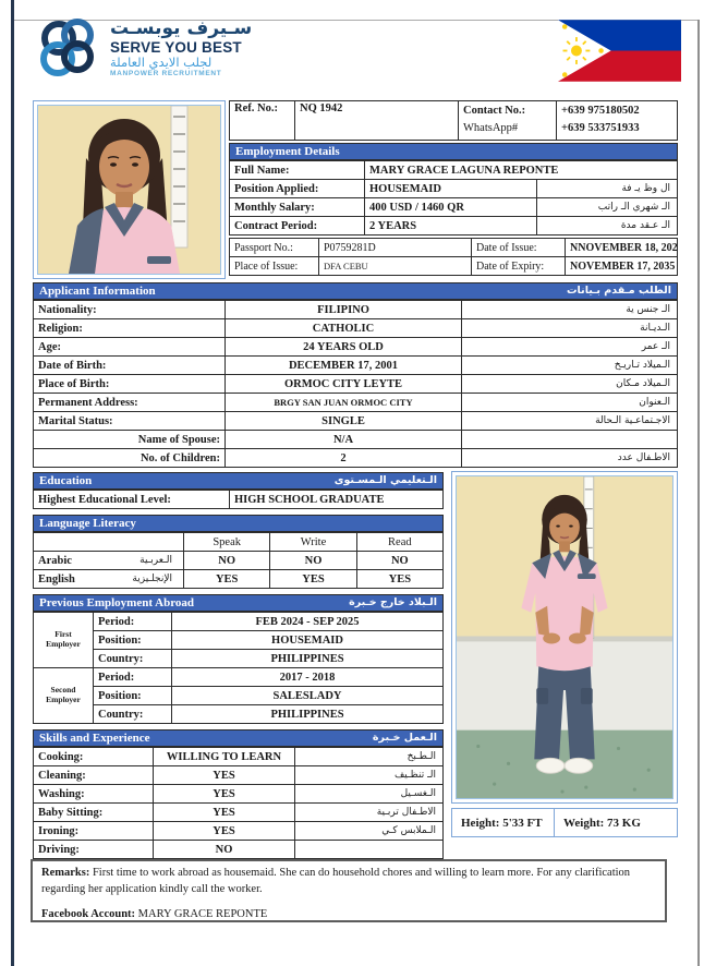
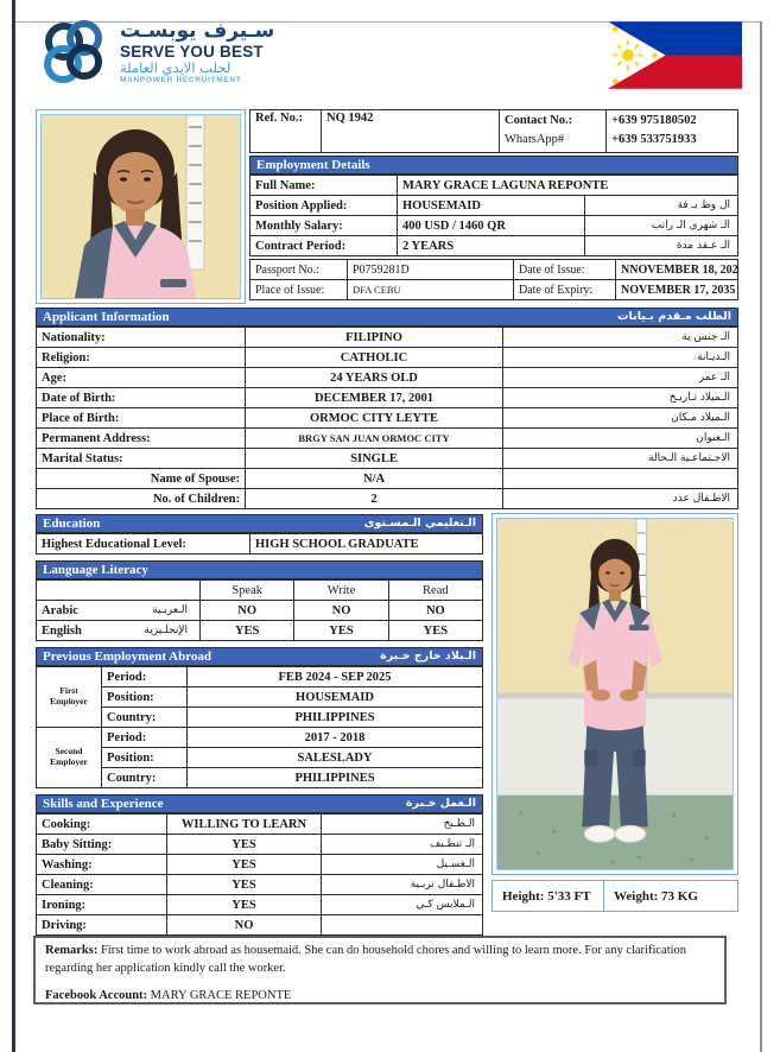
  سـيرف يوبسـت
  SERVE YOU BEST
  لجلب الايدي العاملة
  Ref. No.:	NQ 1942	Contact No.: WhatsApp#	+639 975180502 +639 533751933
  Employment Details
  Full Name:	MARY GRACE LAGUNA REPONTE
  Position Applied:	HOUSEMAID	ال وظ يـ فة
  Monthly Salary:	400 USD / 1460 QR	الـ شهري الـ راتب
  Contract Period:	2 YEARS	الـ عـقد مدة
  Passport No.:	P0759281D	Date of Issue:	NNOVEMBER 18, 202
  Place of Issue:	DFA CEBU	Date of Expiry:	NOVEMBER 17, 2035
  Applicant Information
  الطلب مـقدم بـيانات
  Nationality:	FILIPINO	الـ جنس ية
  Religion:	CATHOLIC	الـديـانة
  Age:	24 YEARS OLD	الـ عمر
  Date of Birth:	DECEMBER 17, 2001	الـميلاد تـاريـخ
  Place of Birth:	ORMOC CITY LEYTE	الـميلاد مـكان
  Permanent Address:	BRGY SAN JUAN ORMOC CITY	الـعنوان
  Marital Status:	SINGLE	الاجـتماعـية الـحالة
  Name of Spouse:	N/A
  No. of Children:	2	الاطـفال عدد
  Education
  الـتعليمي الـمسـتوى
  Highest Educational Level:	HIGH SCHOOL GRADUATE
  Language Literacy
  	Speak	Write	Read
  Arabic الـعربـية	NO	NO	NO
  English الإنجلـيزية	YES	YES	YES
  Previous Employment Abroad
  الـبلاد خارج خـبرة
  First Employer	Period:	FEB 2024 - SEP 2025
  Position:	HOUSEMAID
  Country:	PHILIPPINES
  Second Employer	Period:	2017 - 2018
  Position:	SALESLADY
  Country:	PHILIPPINES
  Skills and Experience
  الـعمل خـبرة
  Cooking:	WILLING TO LEARN	الـطـبخ
- Cleaning:	YES	الـ تنظـيف
+ Baby Sitting:	YES	الـ تنظـيف
  Washing:	YES	الـغسـيل
- Baby Sitting:	YES	الاطـفال تربـية
+ Cleaning:	YES	الاطـفال تربـية
  Ironing:	YES	الـملابس كـي
  Driving:	NO
  Height: 5'33 FT	Weight: 73 KG
  Remarks: First time to work abroad as housemaid. She can do household chores and willing to learn more. For any clarification regarding her application kindly call the worker.
  Facebook Account: MARY GRACE REPONTE
